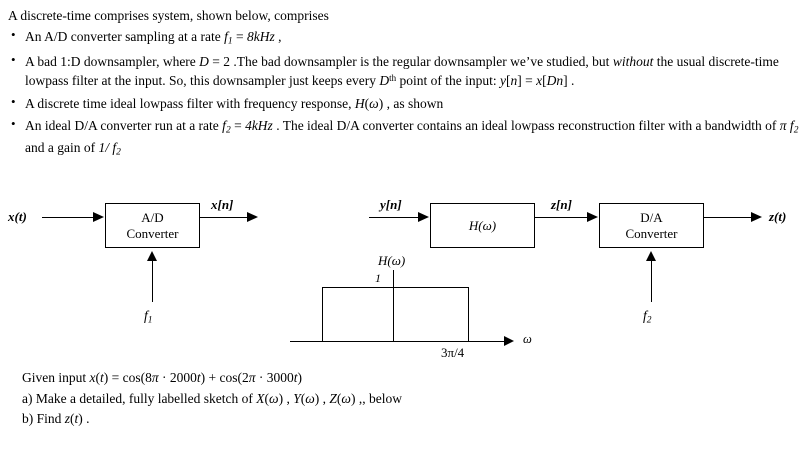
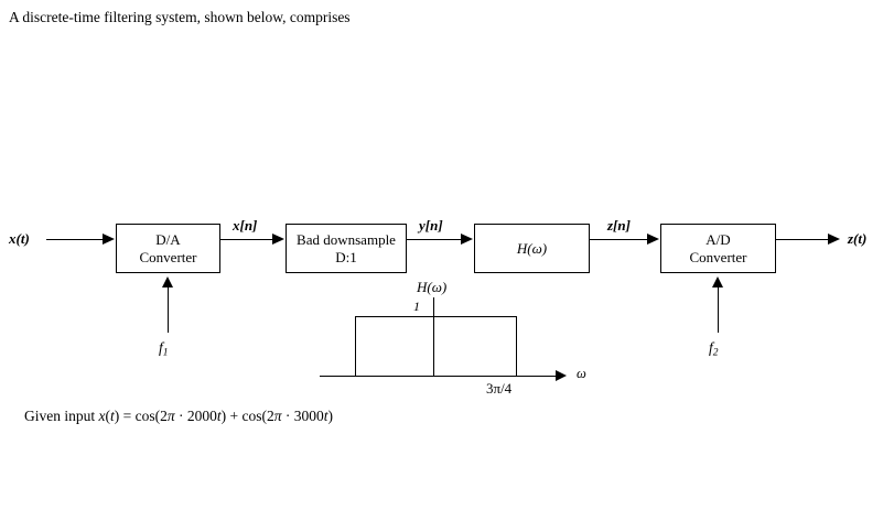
- A discrete-time comprises system, shown below, comprises
+ A discrete-time filtering system, shown below, comprises
- An A/D converter sampling at a rate f1 = 8kHz ,
- A bad 1:D downsampler, where D = 2 .The bad downsampler is the regular downsampler we’ve studied, but without the usual discrete-time lowpass filter at the input. So, this downsampler just keeps every Dth point of the input: y[n] = x[Dn] .
- A discrete time ideal lowpass filter with frequency response, H(ω) , as shown
- An ideal D/A converter run at a rate f2 = 4kHz . The ideal D/A converter contains an ideal lowpass reconstruction filter with a bandwidth of π f2 and a gain of 1/ f2
  x(t)
- A/D
+ D/A
  Converter
  x[n]
+ Bad downsample
+ D:1
  y[n]
  H(ω)
  z[n]
- D/A
+ A/D
  Converter
  z(t)
  f1
  f2
  H(ω)
  1
  3π/4
  ω
- Given input x(t) = cos(8π · 2000t) + cos(2π · 3000t)
+ Given input x(t) = cos(2π · 2000t) + cos(2π · 3000t)
- a) Make a detailed, fully labelled sketch of X(ω) , Y(ω) , Z(ω) ,, below
- b) Find z(t) .
